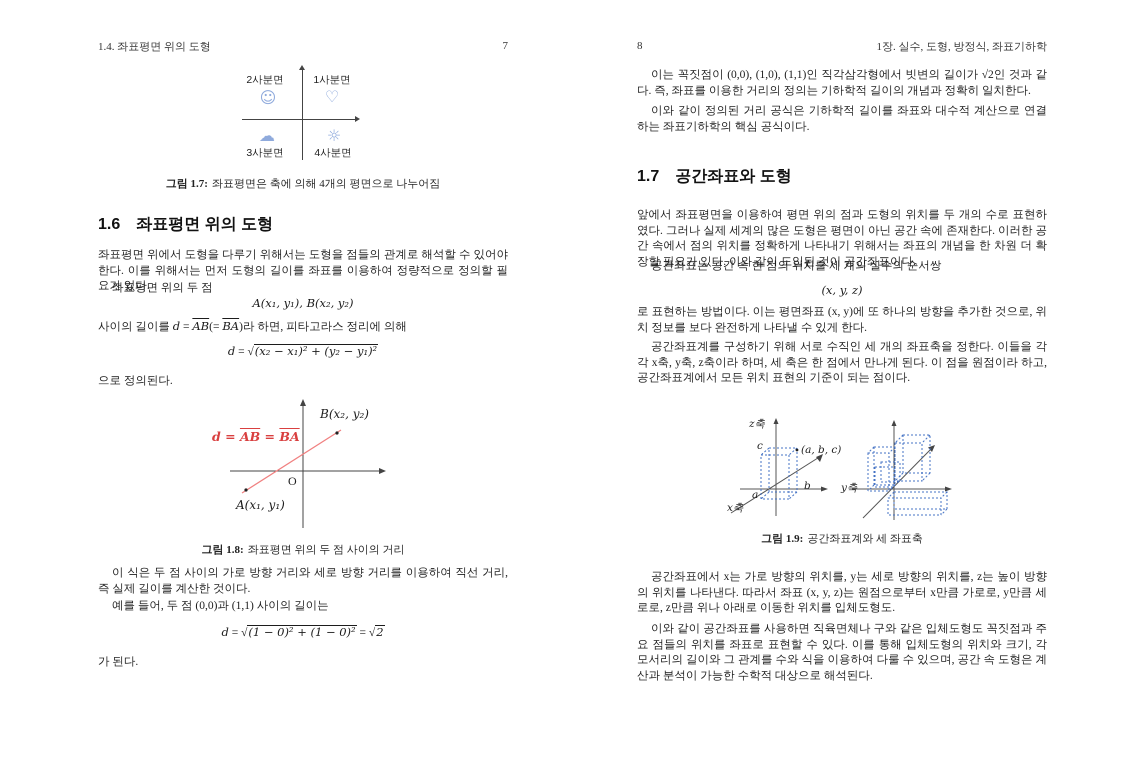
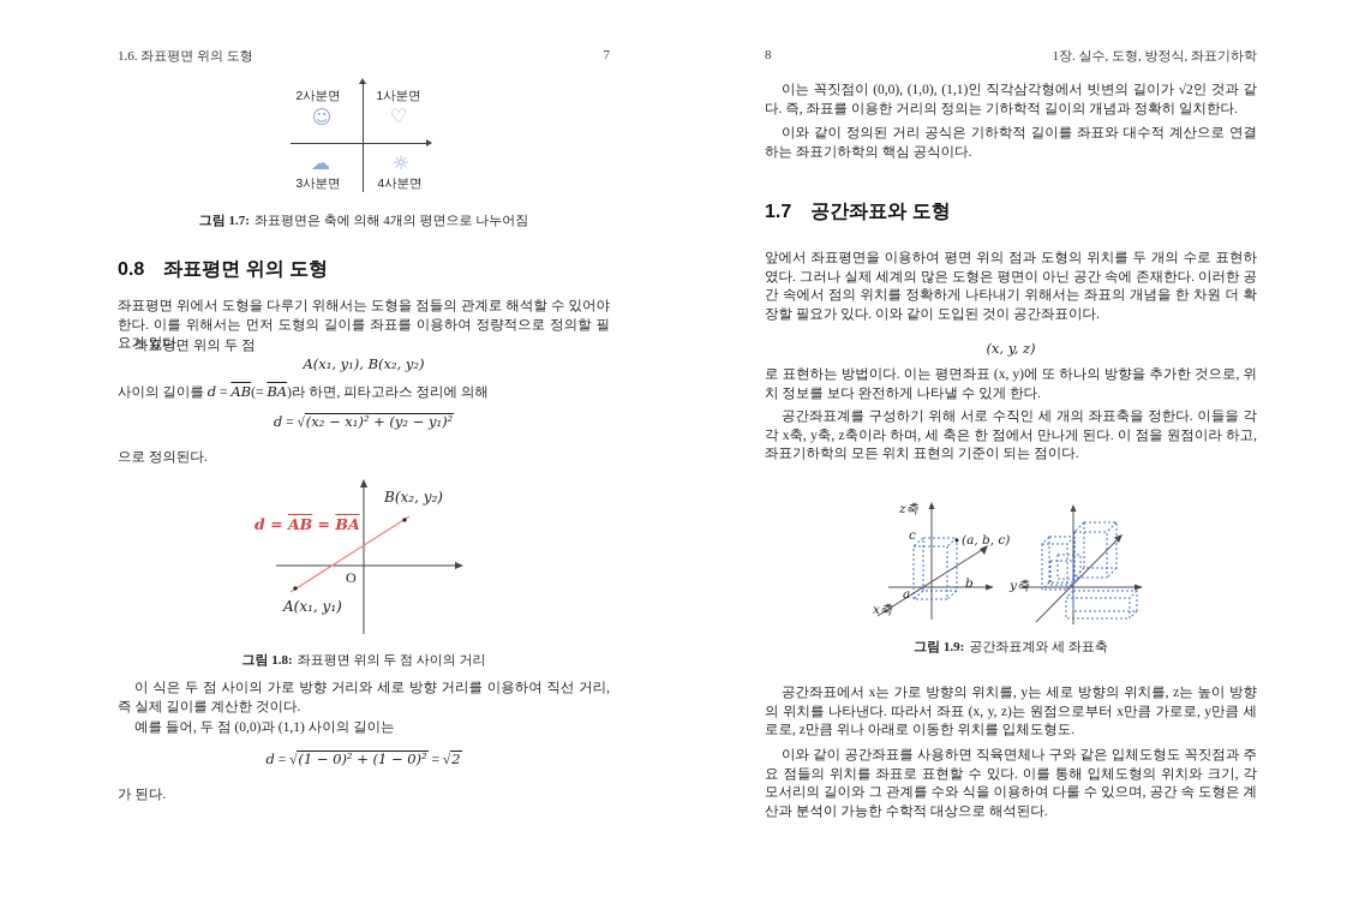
- 1.4. 좌표평면 위의 도형
+ 1.6. 좌표평면 위의 도형
  7
  2사분면
  1사분면
  ☺
  ♡
  ☁
  ☼
  3사분면
  4사분면
  그림 1.7: 좌표평면은 축에 의해 4개의 평면으로 나누어짐
- 1.6 좌표평면 위의 도형
+ 0.8 좌표평면 위의 도형
  좌표평면 위에서 도형을 다루기 위해서는 도형을 점들의 관계로 해석할 수 있어야 한다. 이를 위해서는 먼저 도형의 길이를 좌표를 이용하여 정량적으로 정의할 필요가 있다.
  좌표평면 위의 두 점
  A(x₁, y₁), B(x₂, y₂)
  사이의 길이를 d = AB(= BA)라 하면, 피타고라스 정리에 의해
  d = √(x₂ − x₁)² + (y₂ − y₁)²
  으로 정의된다.
  d = AB = BA
  B(x₂, y₂)
  A(x₁, y₁)
  O
  그림 1.8: 좌표평면 위의 두 점 사이의 거리
  이 식은 두 점 사이의 가로 방향 거리와 세로 방향 거리를 이용하여 직선 거리, 즉 실제 길이를 계산한 것이다.
  예를 들어, 두 점 (0,0)과 (1,1) 사이의 길이는
  d = √(1 − 0)² + (1 − 0)² = √2
  가 된다.
  8
  1장. 실수, 도형, 방정식, 좌표기하학
  이는 꼭짓점이 (0,0), (1,0), (1,1)인 직각삼각형에서 빗변의 길이가 √2인 것과 같다. 즉, 좌표를 이용한 거리의 정의는 기하학적 길이의 개념과 정확히 일치한다.
  이와 같이 정의된 거리 공식은 기하학적 길이를 좌표와 대수적 계산으로 연결하는 좌표기하학의 핵심 공식이다.
  1.7 공간좌표와 도형
  앞에서 좌표평면을 이용하여 평면 위의 점과 도형의 위치를 두 개의 수로 표현하였다. 그러나 실제 세계의 많은 도형은 평면이 아닌 공간 속에 존재한다. 이러한 공간 속에서 점의 위치를 정확하게 나타내기 위해서는 좌표의 개념을 한 차원 더 확장할 필요가 있다. 이와 같이 도입된 것이 공간좌표이다.
- 공간좌표는 공간 속 한 점의 위치를 세 개의 실수의 순서쌍
  (x, y, z)
  로 표현하는 방법이다. 이는 평면좌표 (x, y)에 또 하나의 방향을 추가한 것으로, 위치 정보를 보다 완전하게 나타낼 수 있게 한다.
- 공간좌표계를 구성하기 위해 서로 수직인 세 개의 좌표축을 정한다. 이들을 각각 x축, y축, z축이라 하며, 세 축은 한 점에서 만나게 된다. 이 점을 원점이라 하고, 공간좌표계에서 모든 위치 표현의 기준이 되는 점이다.
+ 공간좌표계를 구성하기 위해 서로 수직인 세 개의 좌표축을 정한다. 이들을 각각 x축, y축, z축이라 하며, 세 축은 한 점에서 만나게 된다. 이 점을 원점이라 하고, 좌표기하학의 모든 위치 표현의 기준이 되는 점이다.
  z축
  c
  (a, b, c)
  b
  a
  y축
  x축
  그림 1.9: 공간좌표계와 세 좌표축
  공간좌표에서 x는 가로 방향의 위치를, y는 세로 방향의 위치를, z는 높이 방향의 위치를 나타낸다. 따라서 좌표 (x, y, z)는 원점으로부터 x만큼 가로로, y만큼 세로로, z만큼 위나 아래로 이동한 위치를 입체도형도.
  이와 같이 공간좌표를 사용하면 직육면체나 구와 같은 입체도형도 꼭짓점과 주요 점들의 위치를 좌표로 표현할 수 있다. 이를 통해 입체도형의 위치와 크기, 각 모서리의 길이와 그 관계를 수와 식을 이용하여 다룰 수 있으며, 공간 속 도형은 계산과 분석이 가능한 수학적 대상으로 해석된다.
